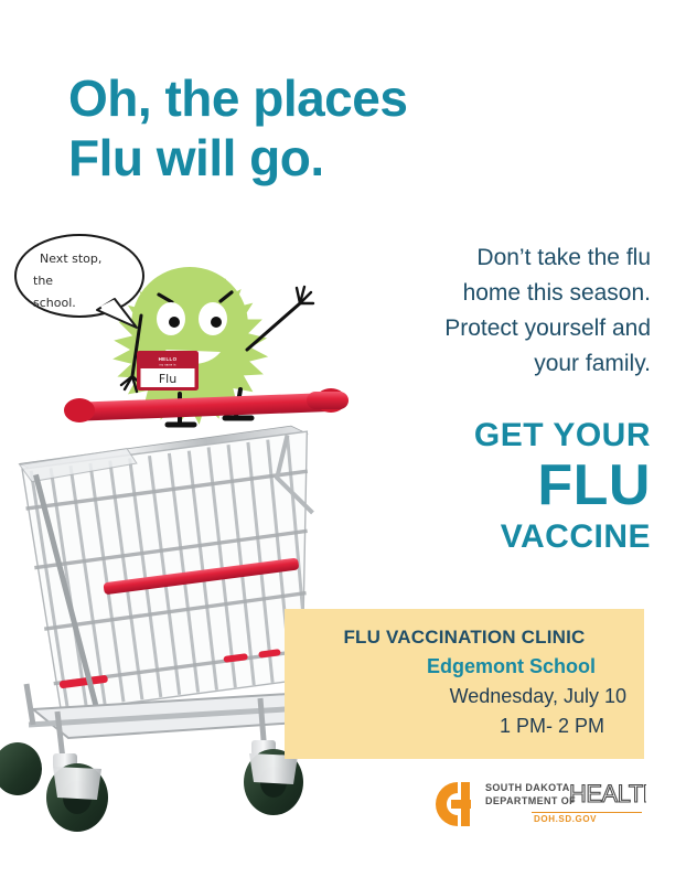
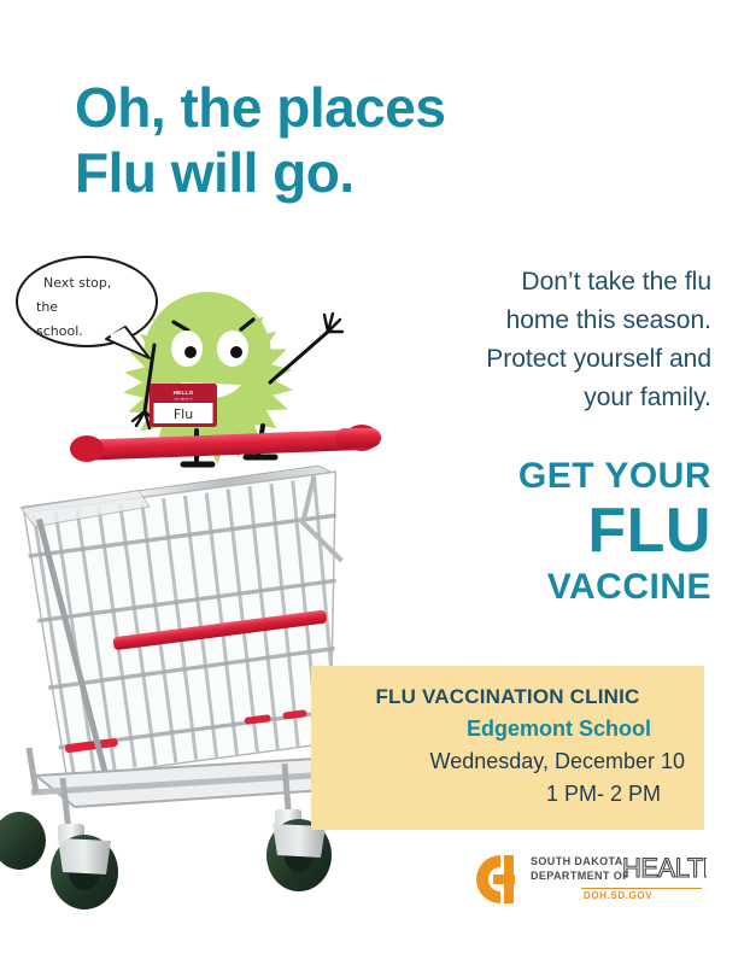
  Oh, the places
  Flu will go.
  Flu
  Next stop,
  the
  school.
  Don’t take the flu
  home this season.
  Protect yourself and
  your family.
  GET YOUR
  FLU
  VACCINE
  FLU VACCINATION CLINIC
  Edgemont School
- Wednesday, July 10
+ Wednesday, December 10
  1 PM- 2 PM
  SOUTH DAKOTA
  DEPARTMENT OF
  HEALT
  DOH.SD.GOV
